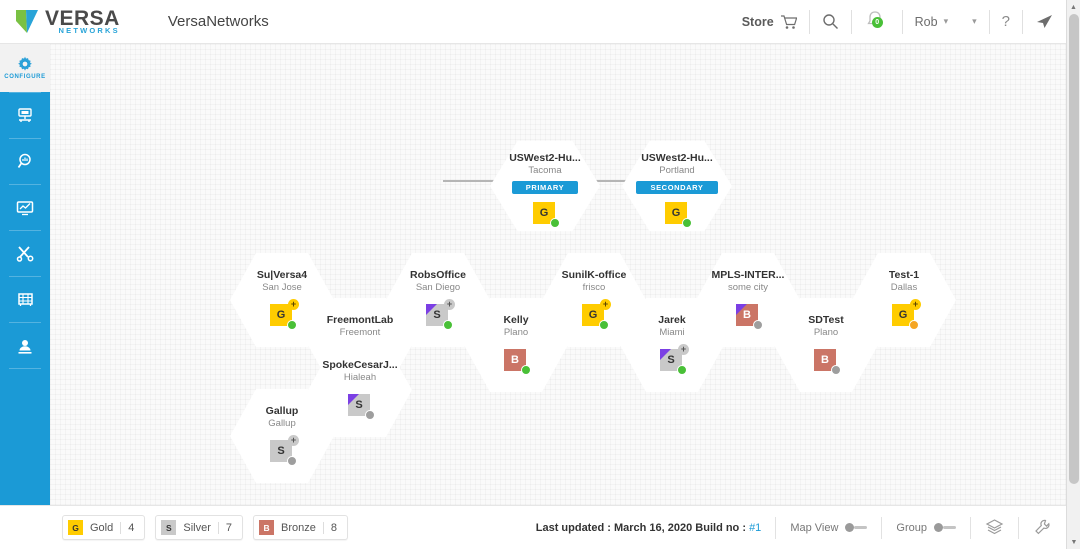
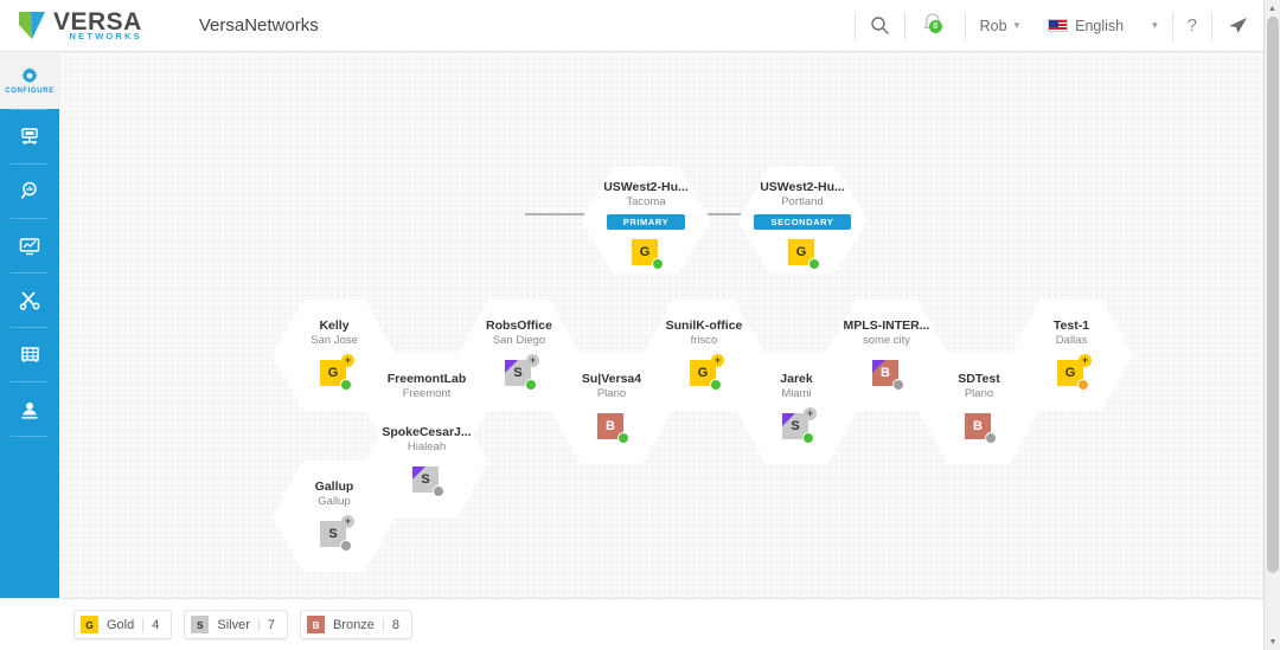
  VERSA
  NETWORKS
  VersaNetworks
- Store
  Rob
  ▾
+ English
  ▾
  ?
  USWest2-Hu...
  Tacoma
  PRIMARY
  G
  USWest2-Hu...
  Portland
  SECONDARY
  G
- Su|Versa4
+ Kelly
  San Jose
  G
  +
  FreemontLab
  Freemont
  RobsOffice
  San Diego
  S
  +
  SpokeCesarJ...
  Hialeah
  S
  Gallup
  Gallup
  S
  +
- Kelly
+ Su|Versa4
  Plano
  B
  SunilK-office
  frisco
  G
  +
  Jarek
  Miami
  S
  +
  MPLS-INTER...
  some city
  B
  SDTest
  Plano
  B
  Test-1
  Dallas
  G
  +
  G
  Gold
  4
  S
  Silver
  7
  B
  Bronze
  8
- Last updated : March 16, 2020 Build no : #1
- Map View
- Group
